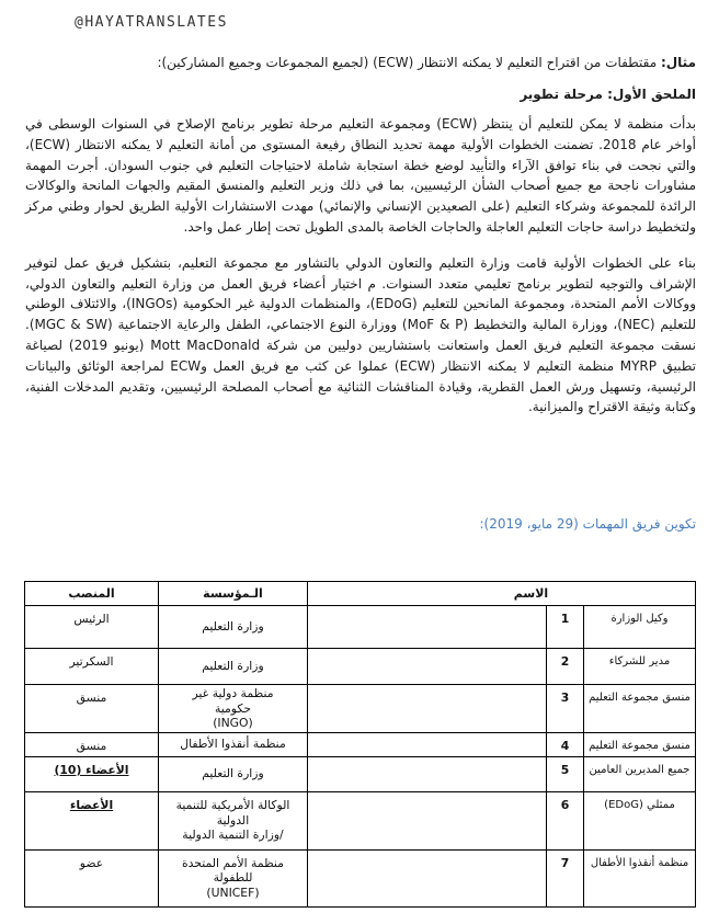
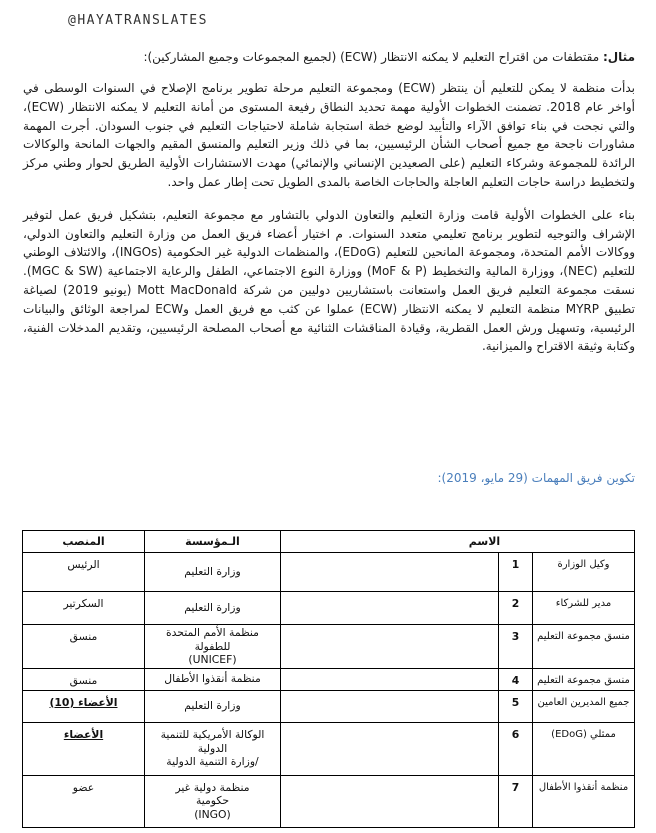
  @HAYATRANSLATES
  مثال: مقتطفات من اقتراح التعليم لا يمكنه الانتظار (ECW) (لجميع المجموعات وجميع المشاركين):
- الملحق الأول: مرحلة تطوير
  بدأت منظمة لا يمكن للتعليم أن ينتظر (ECW) ومجموعة التعليم مرحلة تطوير برنامج الإصلاح في السنوات الوسطى في أواخر عام 2018. تضمنت الخطوات الأولية مهمة تحديد النطاق رفيعة المستوى من أمانة التعليم لا يمكنه الانتظار (ECW)، والتي نجحت في بناء توافق الآراء والتأييد لوضع خطة استجابة شاملة لاحتياجات التعليم في جنوب السودان. أجرت المهمة مشاورات ناجحة مع جميع أصحاب الشأن الرئيسيين، بما في ذلك وزير التعليم والمنسق المقيم والجهات المانحة والوكالات الرائدة للمجموعة وشركاء التعليم (على الصعيدين الإنساني والإنمائي) مهدت الاستشارات الأولية الطريق لحوار وطني مركز ولتخطيط دراسة حاجات التعليم العاجلة والحاجات الخاصة بالمدى الطويل تحت إطار عمل واحد.
  بناء على الخطوات الأولية قامت وزارة التعليم والتعاون الدولي بالتشاور مع مجموعة التعليم، بتشكيل فريق عمل لتوفير الإشراف والتوجيه لتطوير برنامج تعليمي متعدد السنوات. م اختيار أعضاء فريق العمل من وزارة التعليم والتعاون الدولي، ووكالات الأمم المتحدة، ومجموعة المانحين للتعليم (EDoG)، والمنظمات الدولية غير الحكومية (INGOs)، والائتلاف الوطني للتعليم (NEC)، ووزارة المالية والتخطيط (MoF & P) ووزارة النوع الاجتماعي، الطفل والرعاية الاجتماعية (MGC & SW). نسقت مجموعة التعليم فريق العمل واستعانت باستشاريين دوليين من شركة Mott MacDonald (يونيو 2019) لصياغة تطبيق MYRP منظمة التعليم لا يمكنه الانتظار (ECW) عملوا عن كثب مع فريق العمل وECW لمراجعة الوثائق والبيانات الرئيسية، وتسهيل ورش العمل القطرية، وقيادة المناقشات الثنائية مع أصحاب المصلحة الرئيسيين، وتقديم المدخلات الفنية، وكتابة وثيقة الاقتراح والميزانية.
  تكوين فريق المهمات (29 مايو، 2019):
  الاسم	الـمؤسسة	المنصب
  وكيل الوزارة	1		وزارة التعليم	الرئيس
  مدير للشركاء	2		وزارة التعليم	السكرتير
- منسق مجموعة التعليم	3		منظمة دولية غير حكومية (INGO)	منسق
+ منسق مجموعة التعليم	3		منظمة الأمم المتحدة للطفولة (UNICEF)	منسق
  منسق مجموعة التعليم	4		منظمة أنقذوا الأطفال	منسق
  جميع المديرين العامين	5		وزارة التعليم	الأعضاء (10)
  ممثلي (EDoG)	6		الوكالة الأمريكية للتنمية الدولية /وزارة التنمية الدولية	الأعضاء
- منظمة أنقذوا الأطفال	7		منظمة الأمم المتحدة للطفولة (UNICEF)	عضو
+ منظمة أنقذوا الأطفال	7		منظمة دولية غير حكومية (INGO)	عضو
